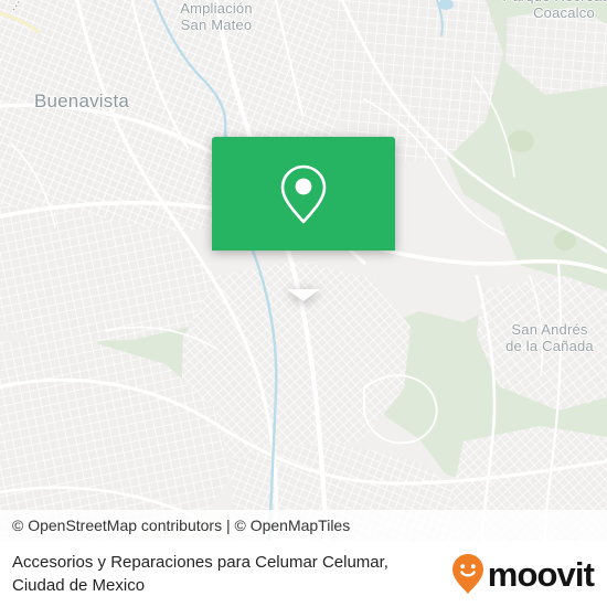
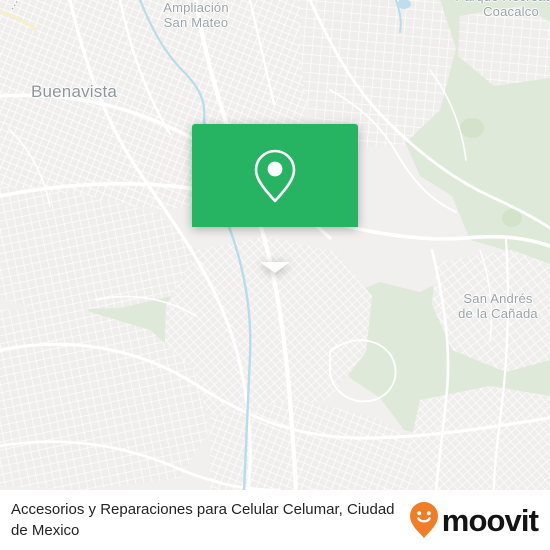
  Ampliación
  San Mateo
  Buenavista
  Coacalco
  San Andrés
  de la Cañada
- © OpenStreetMap contributors | © OpenMapTiles
- Accesorios y Reparaciones para Celumar Celumar, Ciudad de Mexico
+ Accesorios y Reparaciones para Celular Celumar, Ciudad de Mexico
  moovit
